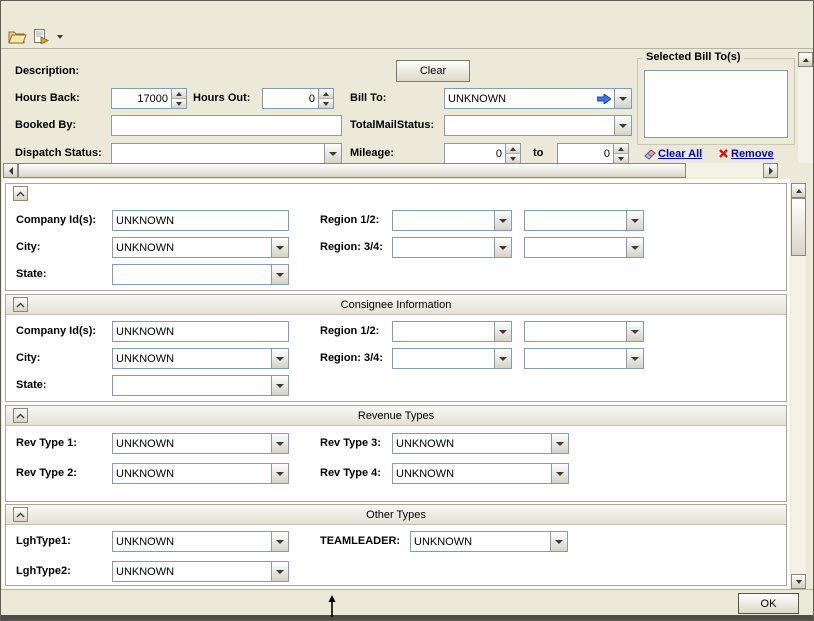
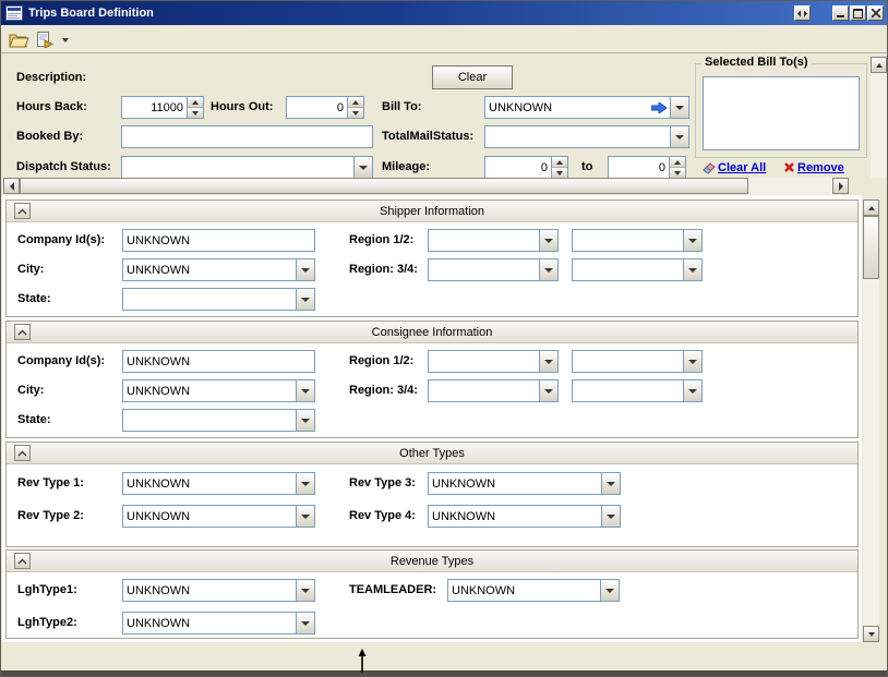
+ Trips Board Definition
  Description:
  Clear
  Hours Back:
- 17000
+ 11000
  Hours Out:
  0
  Bill To:
  UNKNOWN
  Booked By:
  TotalMailStatus:
  Dispatch Status:
  Mileage:
  0
  to
  0
  Selected Bill To(s)
  Clear All
  Remove
+ Shipper Information
  Company Id(s):
  UNKNOWN
  Region 1/2:
  City:
  UNKNOWN
  Region: 3/4:
  State:
  Consignee Information
  Company Id(s):
  UNKNOWN
  Region 1/2:
  City:
  UNKNOWN
  Region: 3/4:
  State:
- Revenue Types
+ Other Types
  Rev Type 1:
  UNKNOWN
  Rev Type 3:
  UNKNOWN
  Rev Type 2:
  UNKNOWN
  Rev Type 4:
  UNKNOWN
- Other Types
+ Revenue Types
  LghType1:
  UNKNOWN
  TEAMLEADER:
  UNKNOWN
  LghType2:
  UNKNOWN
- OK
